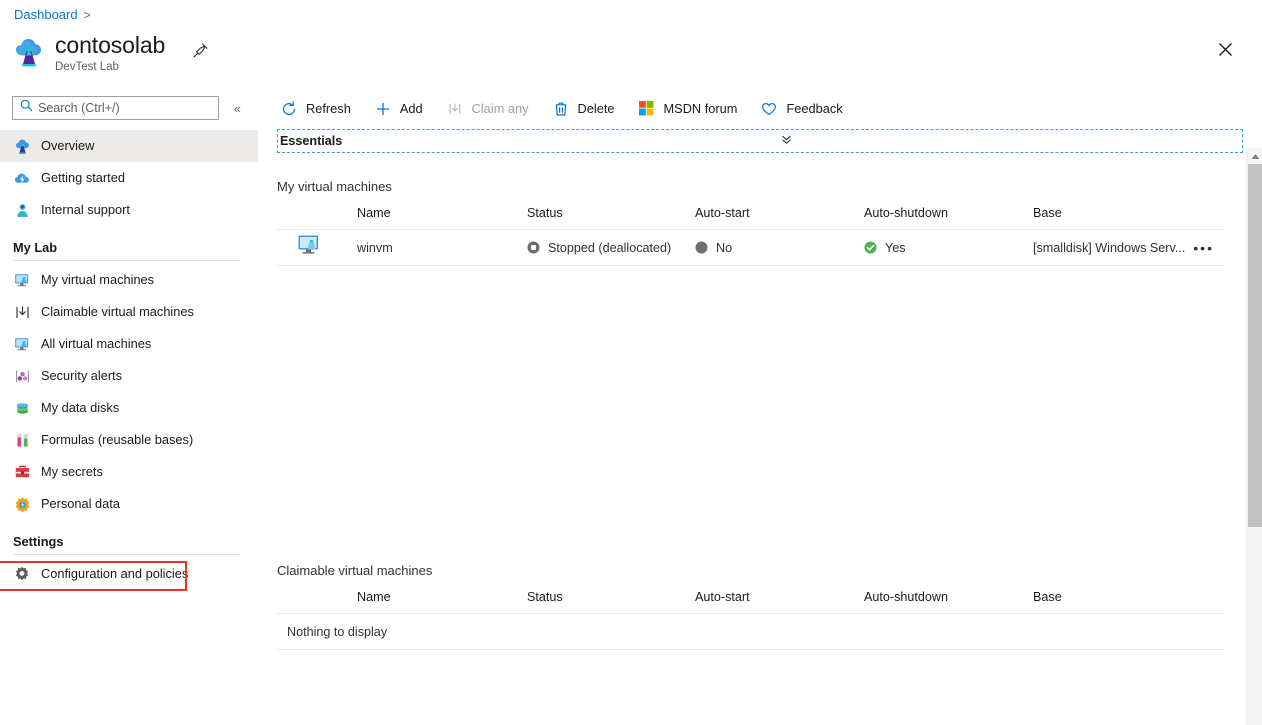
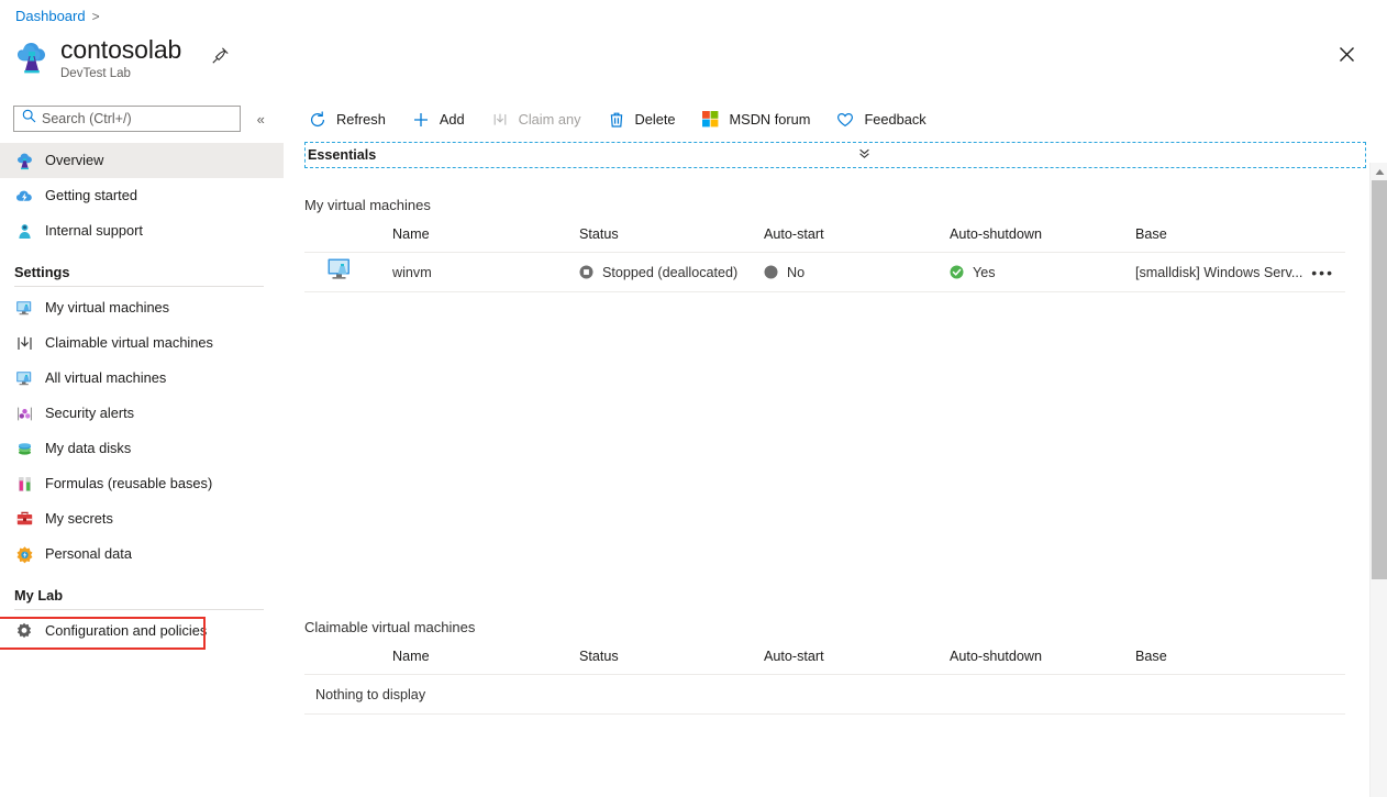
  Dashboard
  >
  contosolab
  DevTest Lab
  Search (Ctrl+/)
  «
  Overview
  Getting started
  Internal support
- My Lab
+ Settings
  My virtual machines
  Claimable virtual machines
  All virtual machines
  Security alerts
  My data disks
  Formulas (reusable bases)
  My secrets
  Personal data
- Settings
+ My Lab
  Configuration and policies
  Refresh
  Add
  Claim any
  Delete
  MSDN forum
  Feedback
  Essentials
  My virtual machines
  Name
  Status
  Auto-start
  Auto-shutdown
  Base
  winvm
  Stopped (deallocated)
  No
  Yes
  [smalldisk] Windows Serv...
  •••
  Claimable virtual machines
  Name
  Status
  Auto-start
  Auto-shutdown
  Base
  Nothing to display
